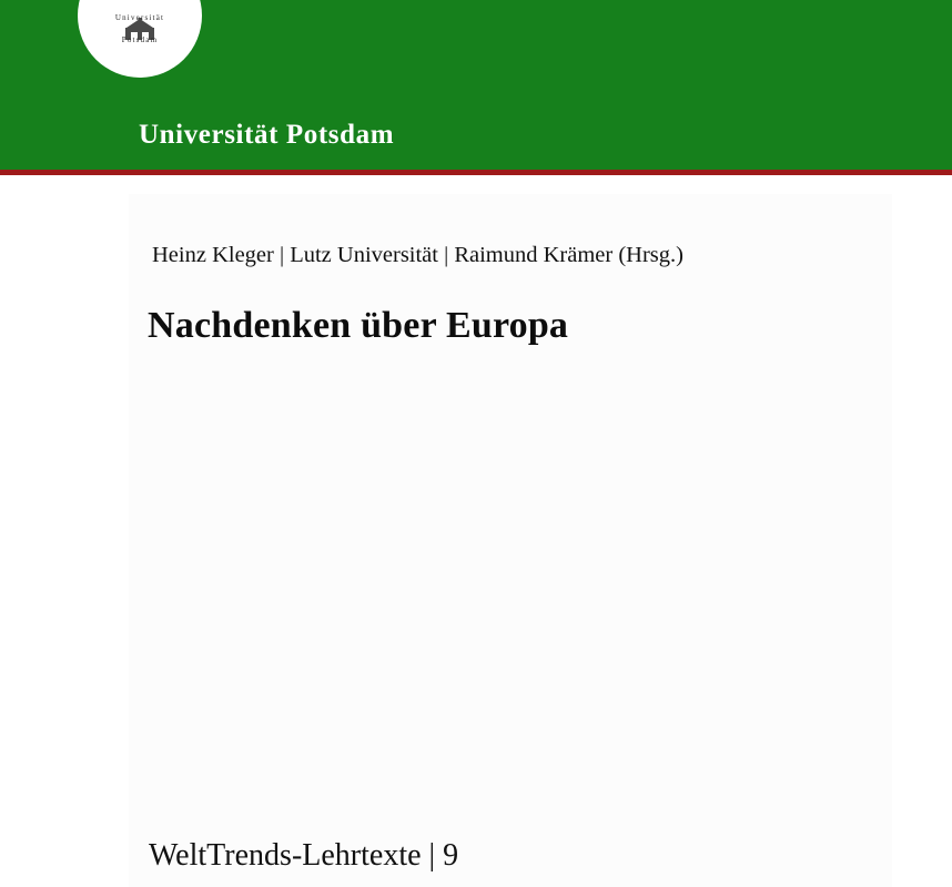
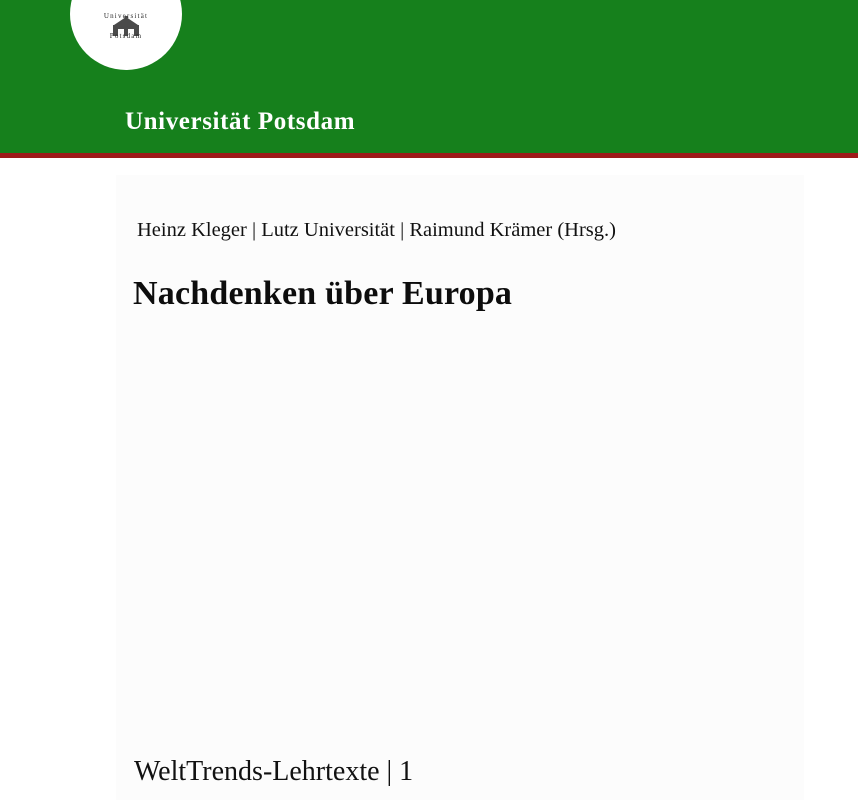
  Universität
  Potsdam
  Universität Potsdam
  Heinz Kleger | Lutz Universität | Raimund Krämer (Hrsg.)
  Nachdenken über Europa
- WeltTrends-Lehrtexte | 9
+ WeltTrends-Lehrtexte | 1
